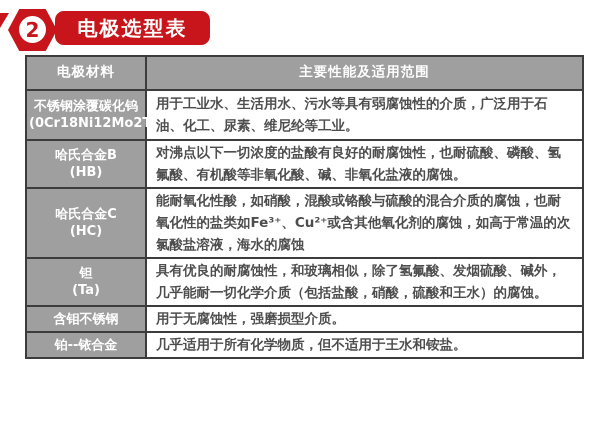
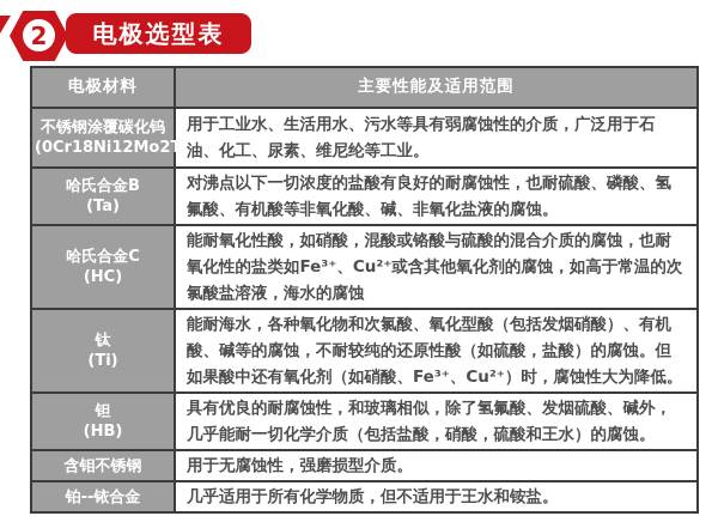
  2
  电极选型表
  电极材料	主要性能及适用范围
  不锈钢涂覆碳化钨 (0Cr18Ni12Mo2Ti	用于工业水、生活用水、污水等具有弱腐蚀性的介质，广泛用于石油、化工、尿素、维尼纶等工业。
- 哈氏合金B (HB)	对沸点以下一切浓度的盐酸有良好的耐腐蚀性，也耐硫酸、磷酸、氢氟酸、有机酸等非氧化酸、碱、非氧化盐液的腐蚀。
+ 哈氏合金B (Ta)	对沸点以下一切浓度的盐酸有良好的耐腐蚀性，也耐硫酸、磷酸、氢氟酸、有机酸等非氧化酸、碱、非氧化盐液的腐蚀。
  哈氏合金C (HC)	能耐氧化性酸，如硝酸，混酸或铬酸与硫酸的混合介质的腐蚀，也耐氧化性的盐类如Fe³⁺、Cu²⁺或含其他氧化剂的腐蚀，如高于常温的次氯酸盐溶液，海水的腐蚀
+ 钛 (Ti)	能耐海水，各种氧化物和次氯酸、氧化型酸（包括发烟硝酸）、有机酸、碱等的腐蚀，不耐较纯的还原性酸（如硫酸，盐酸）的腐蚀。但如果酸中还有氧化剂（如硝酸、Fe³⁺、Cu²⁺）时，腐蚀性大为降低。
- 钽 (Ta)	具有优良的耐腐蚀性，和玻璃相似，除了氢氟酸、发烟硫酸、碱外，几乎能耐一切化学介质（包括盐酸，硝酸，硫酸和王水）的腐蚀。
+ 钽 (HB)	具有优良的耐腐蚀性，和玻璃相似，除了氢氟酸、发烟硫酸、碱外，几乎能耐一切化学介质（包括盐酸，硝酸，硫酸和王水）的腐蚀。
  含钼不锈钢	用于无腐蚀性，强磨损型介质。
  铂--铱合金	几乎适用于所有化学物质，但不适用于王水和铵盐。
